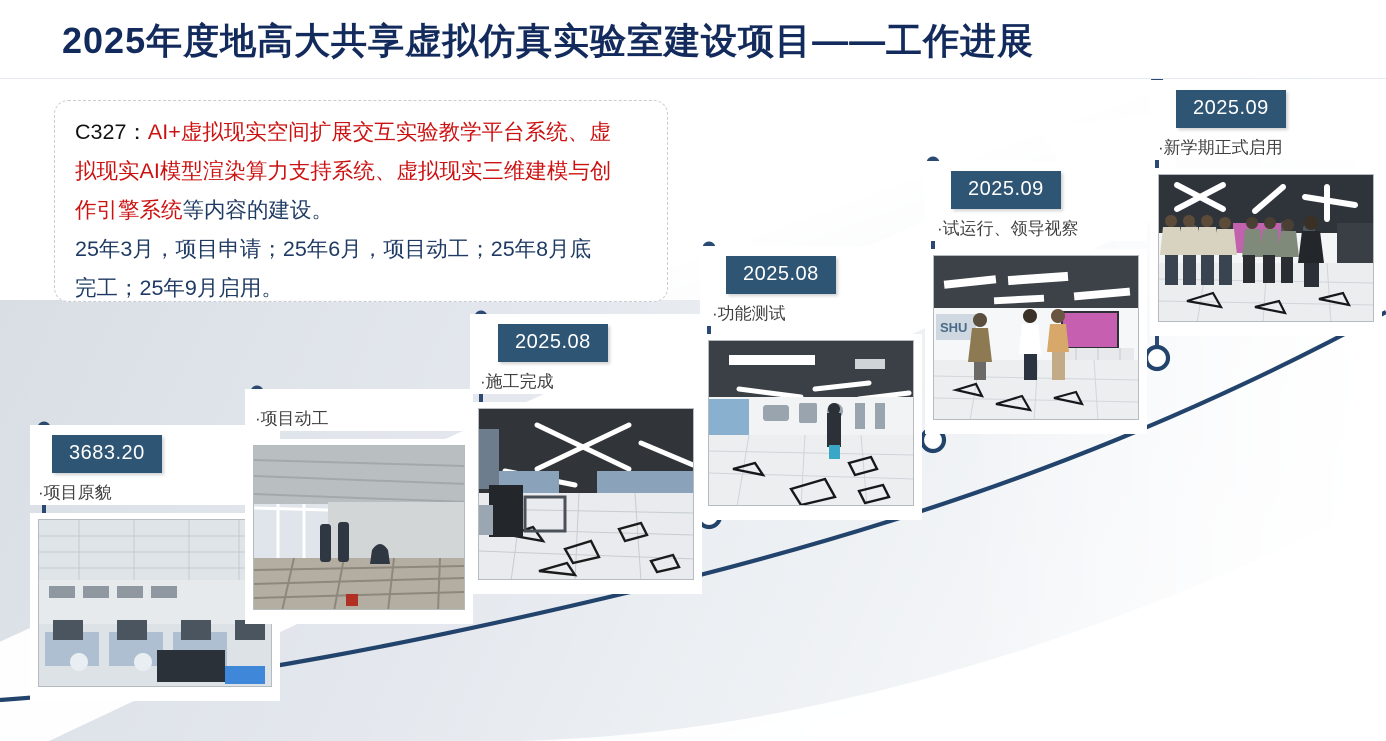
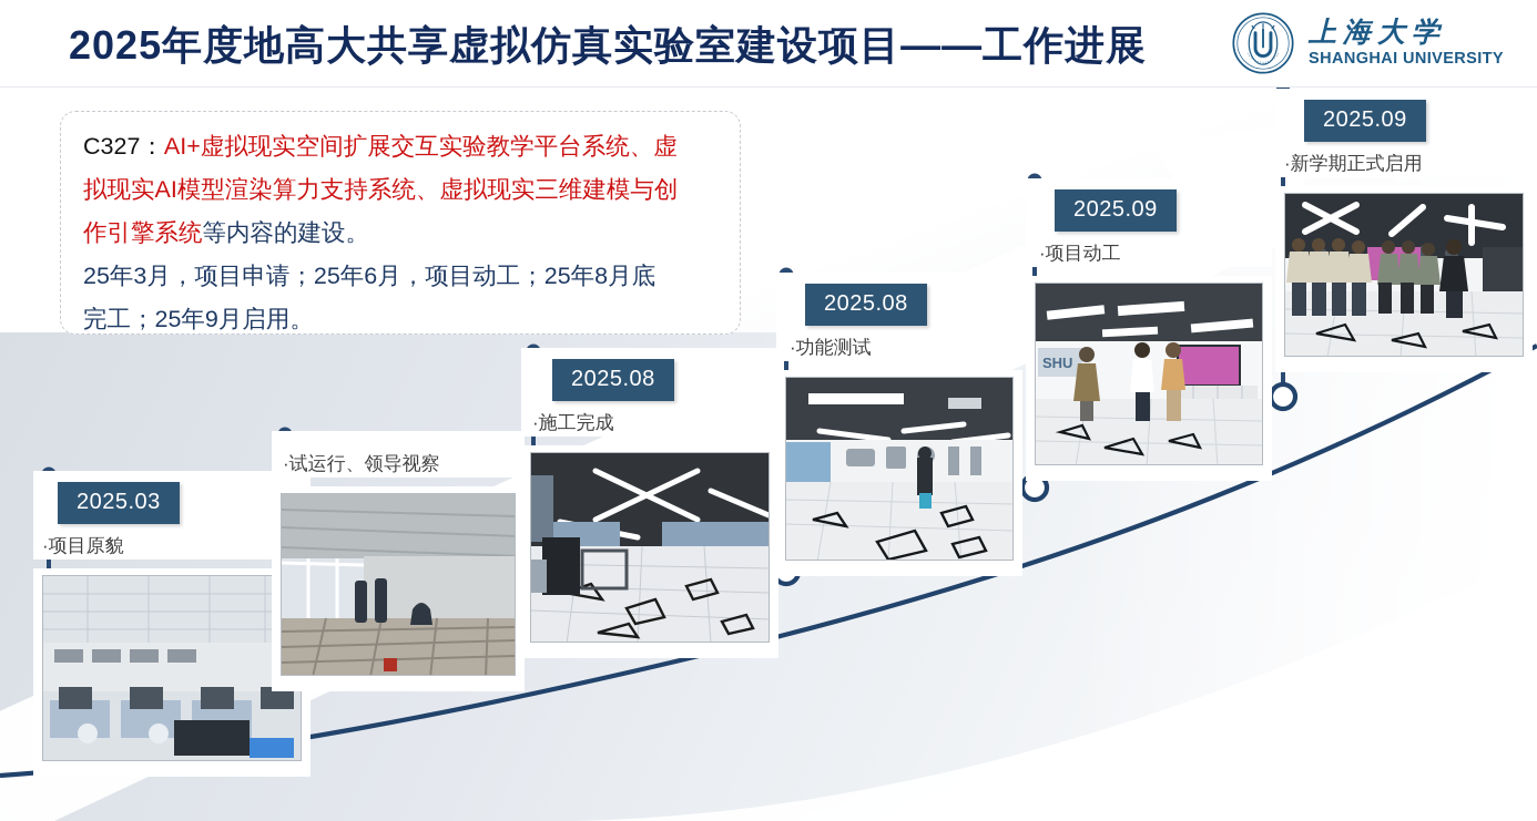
  2025年度地高大共享虚拟仿真实验室建设项目——工作进展
+ 上海大学
+ SHANGHAI UNIVERSITY
  C327：AI+虚拟现实空间扩展交互实验教学平台系统、虚
  拟现实AI模型渲染算力支持系统、虚拟现实三维建模与创
  作引擎系统等内容的建设。
  25年3月，项目申请；25年6月，项目动工；25年8月底
  完工；25年9月启用。
- 3683.20
+ 2025.03
  ·项目原貌
- ·项目动工
+ ·试运行、领导视察
  2025.08
  ·施工完成
  2025.08
  ·功能测试
  2025.09
- ·试运行、领导视察
+ ·项目动工
  SHU
  2025.09
  ·新学期正式启用
